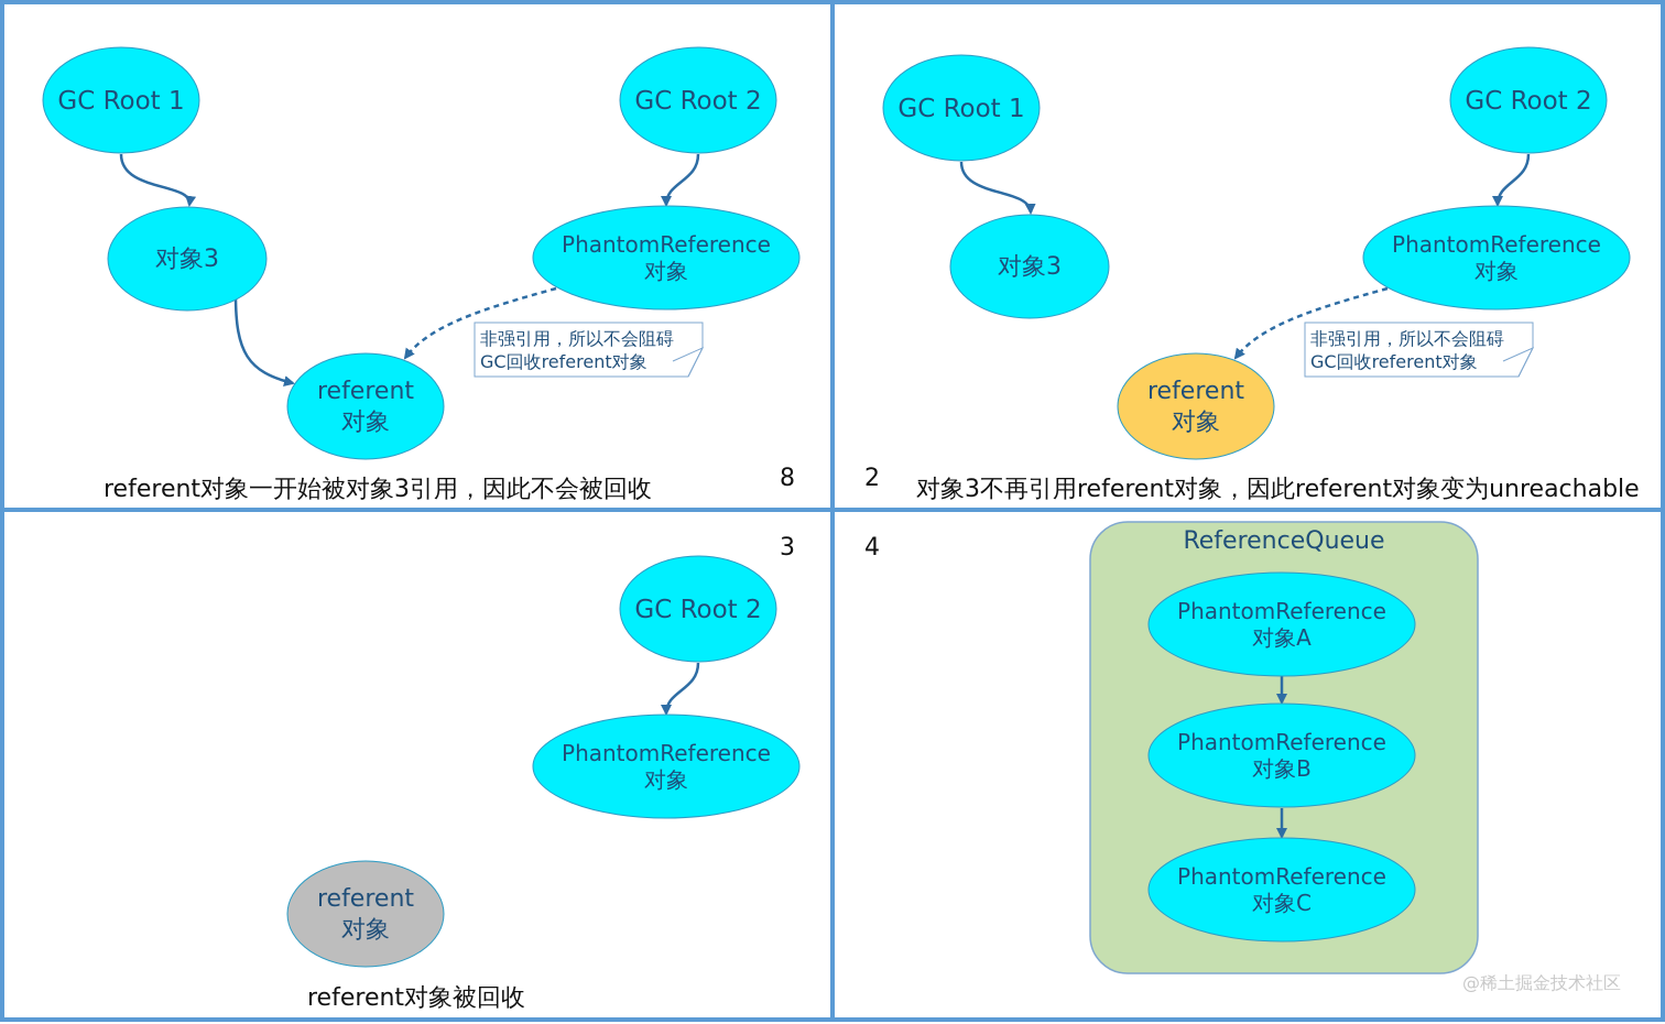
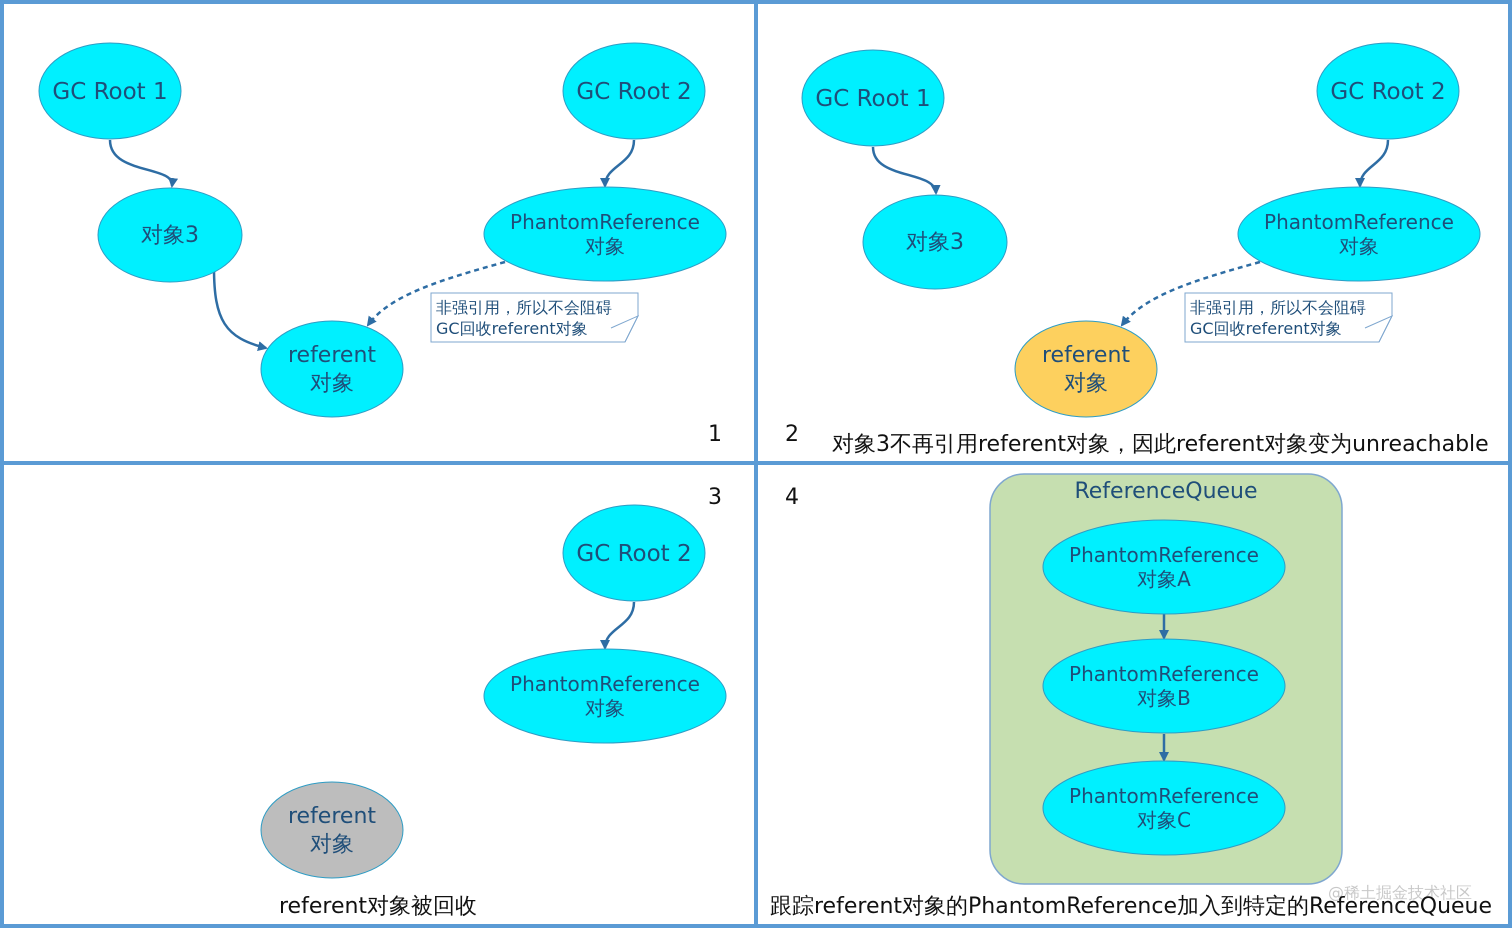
  GC Root 1
  GC Root 2
  对象3
  PhantomReference
  对象
  referent
  对象
  非强引用，所以不会阻碍
  GC回收referent对象
- referent对象一开始被对象3引用，因此不会被回收
- 8
+ 1
  GC Root 1
  GC Root 2
  对象3
  PhantomReference
  对象
  referent
  对象
  非强引用，所以不会阻碍
  GC回收referent对象
  2
  对象3不再引用referent对象，因此referent对象变为unreachable
  GC Root 2
  PhantomReference
  对象
  referent
  对象
  3
  referent对象被回收
  4
  ReferenceQueue
  PhantomReference
  对象A
  PhantomReference
  对象B
  PhantomReference
  对象C
  @稀土掘金技术社区
+ 跟踪referent对象的PhantomReference加入到特定的ReferenceQueue
